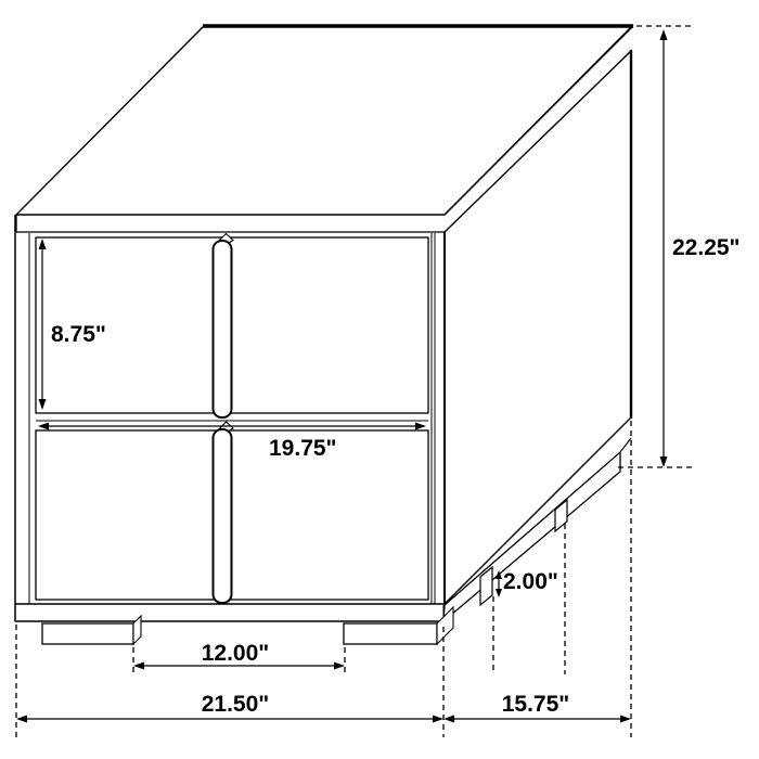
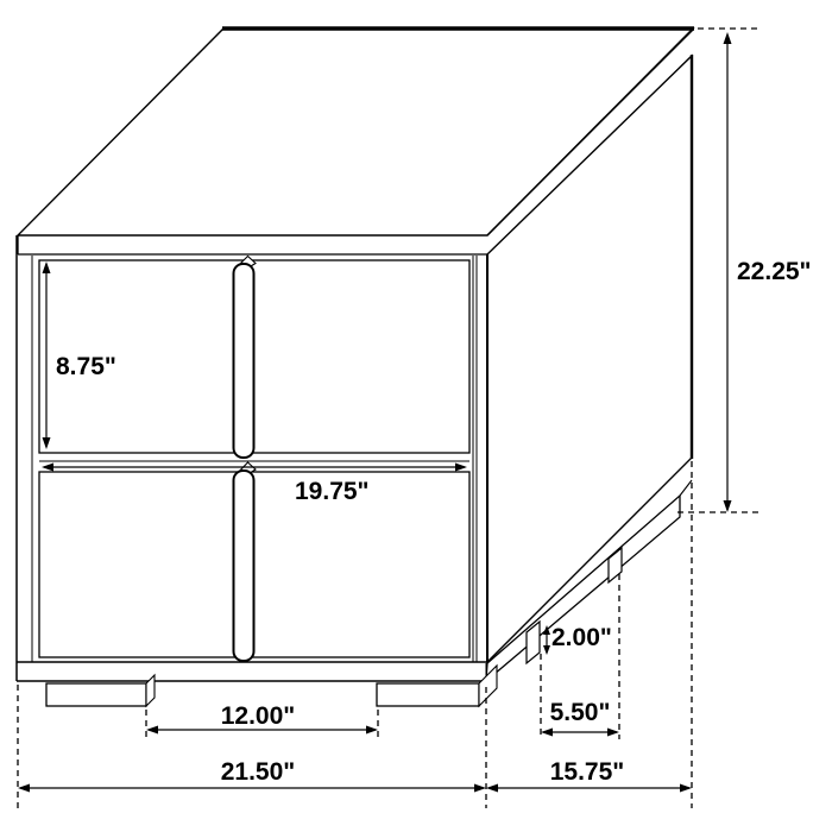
  8.75"
  19.75"
  22.25"
  2.00"
+ 5.50"
  12.00"
  21.50"
  15.75"
